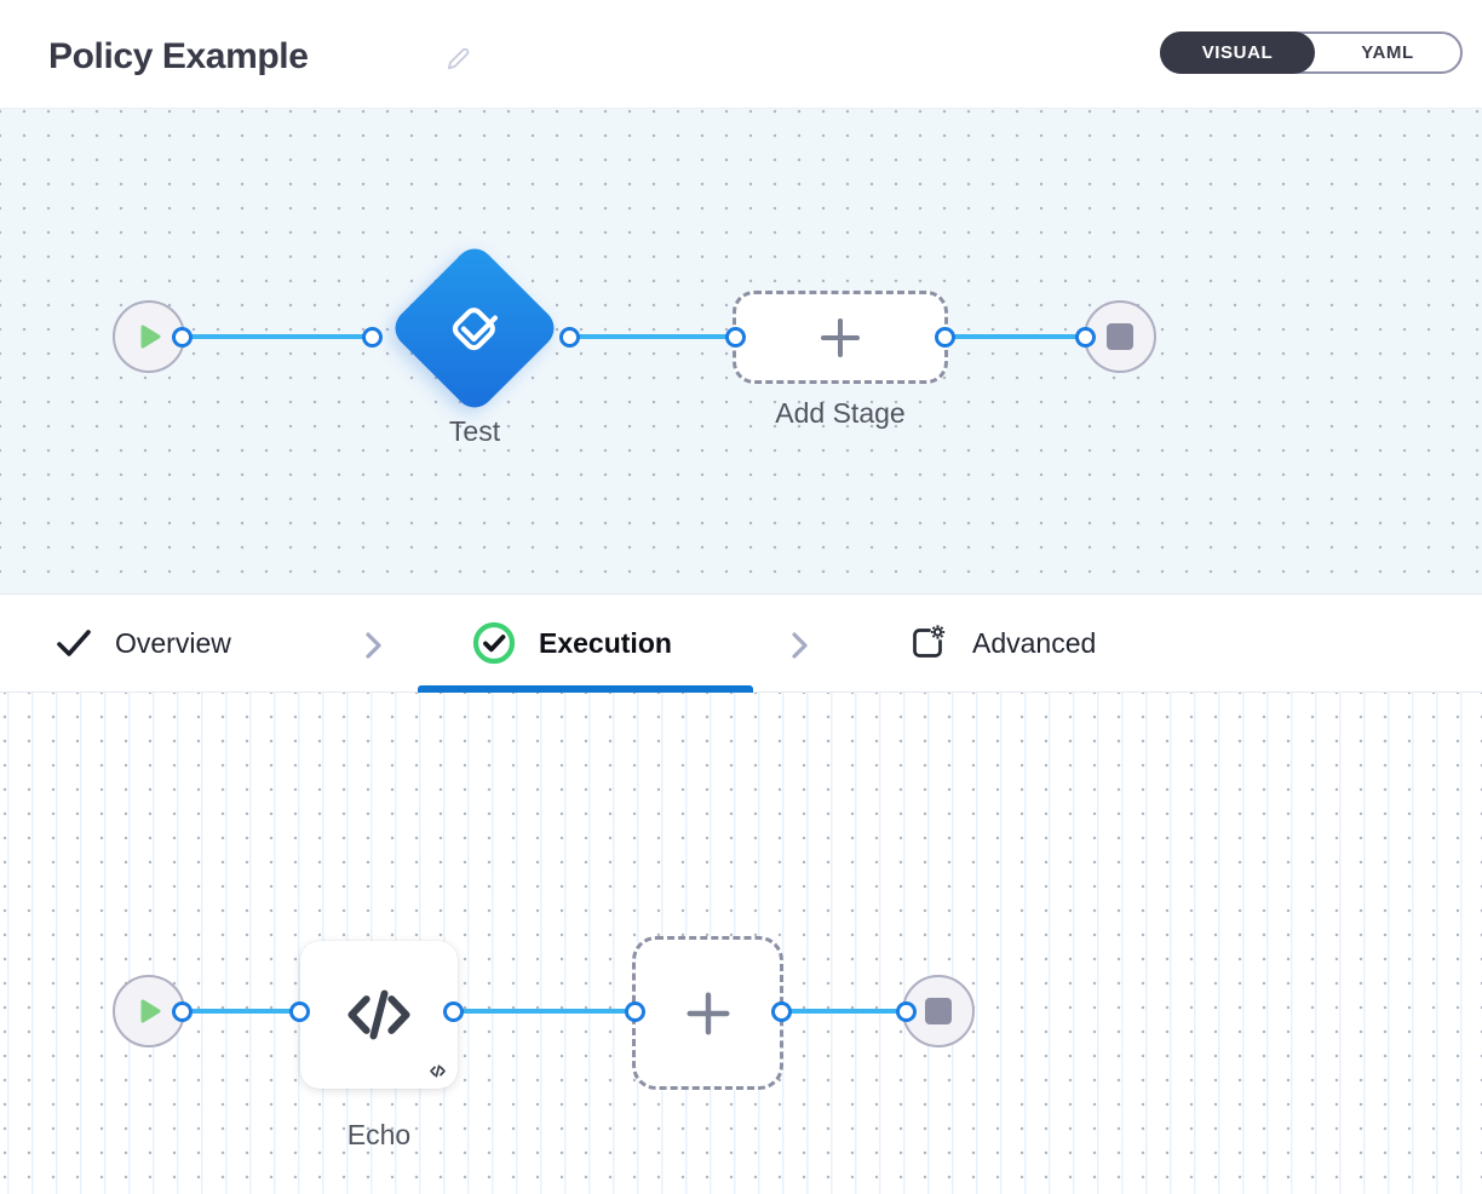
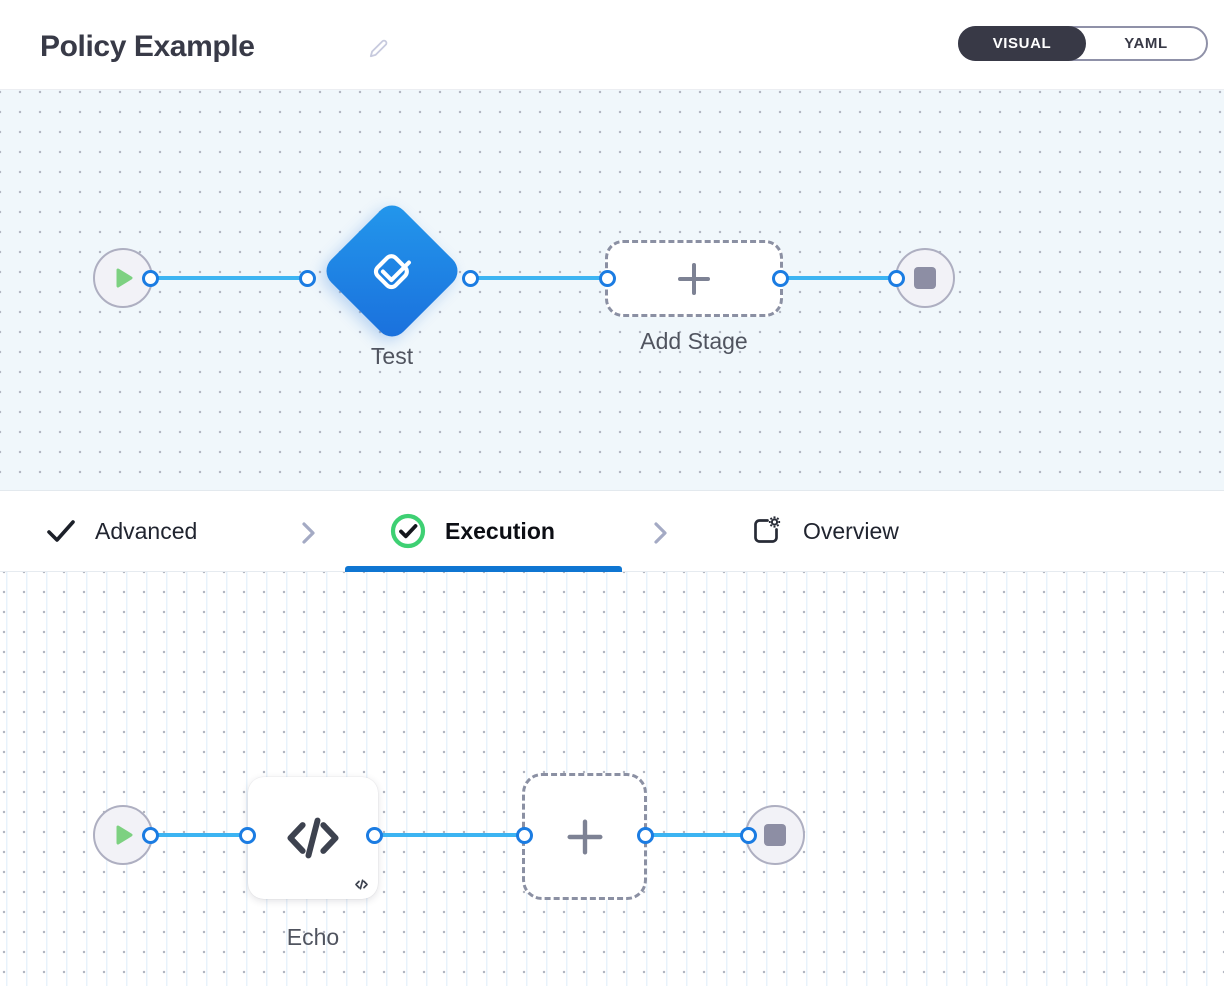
  Policy Example
  VISUAL
  YAML
  Test
  Add Stage
- Overview
+ Advanced
  Execution
- Advanced
+ Overview
  Echo
